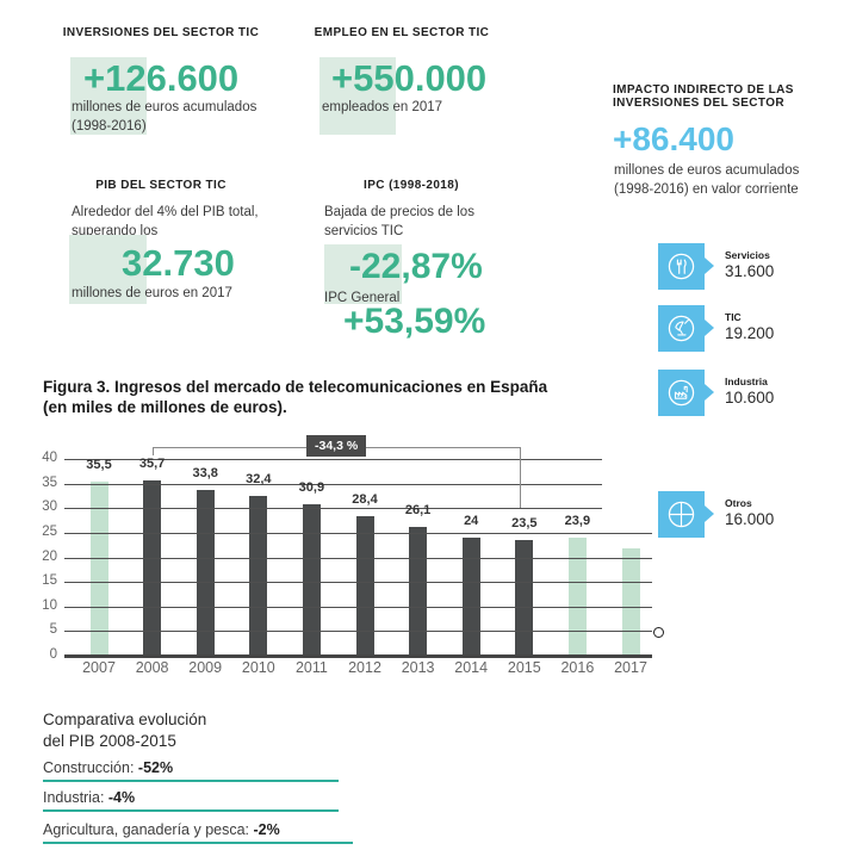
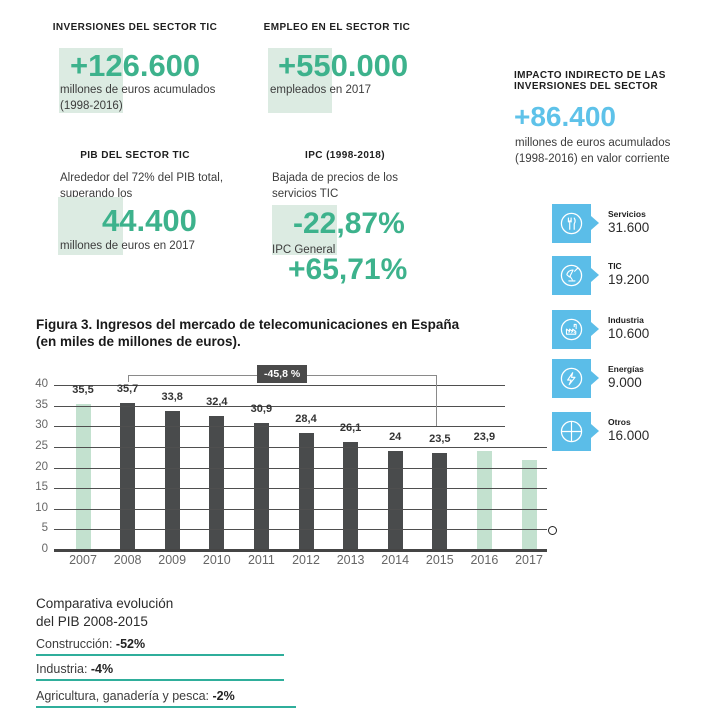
  INVERSIONES DEL SECTOR TIC
  +126.600
  millones de euros acumulados
  (1998-2016)
  EMPLEO EN EL SECTOR TIC
  +550.000
  empleados en 2017
  IMPACTO INDIRECTO DE LAS
  INVERSIONES DEL SECTOR
  +86.400
  millones de euros acumulados
  (1998-2016) en valor corriente
  PIB DEL SECTOR TIC
- Alrededor del 4% del PIB total,
+ Alrededor del 72% del PIB total,
  superando los
- 32.730
+ 44.400
  millones de euros en 2017
  IPC (1998-2018)
  Bajada de precios de los
  servicios TIC
  -22,87%
  IPC General
- +53,59%
+ +65,71%
  Servicios
  31.600
  TIC
  19.200
  Industria
  10.600
+ Energías
+ 9.000
  Otros
  16.000
  Figura 3. Ingresos del mercado de telecomunicaciones en España
  (en miles de millones de euros).
  0
  5
  10
  15
  20
  25
  30
  35
  40
  35,5
  35,7
  33,8
  32,4
  30,9
  28,4
  26,1
  24
  23,5
  23,9
  2007
  2008
  2009
  2010
  2011
  2012
  2013
  2014
  2015
  2016
  2017
- -34,3 %
+ -45,8 %
  Comparativa evolución
  del PIB 2008-2015
  Construcción: -52%
  Industria: -4%
  Agricultura, ganadería y pesca: -2%
